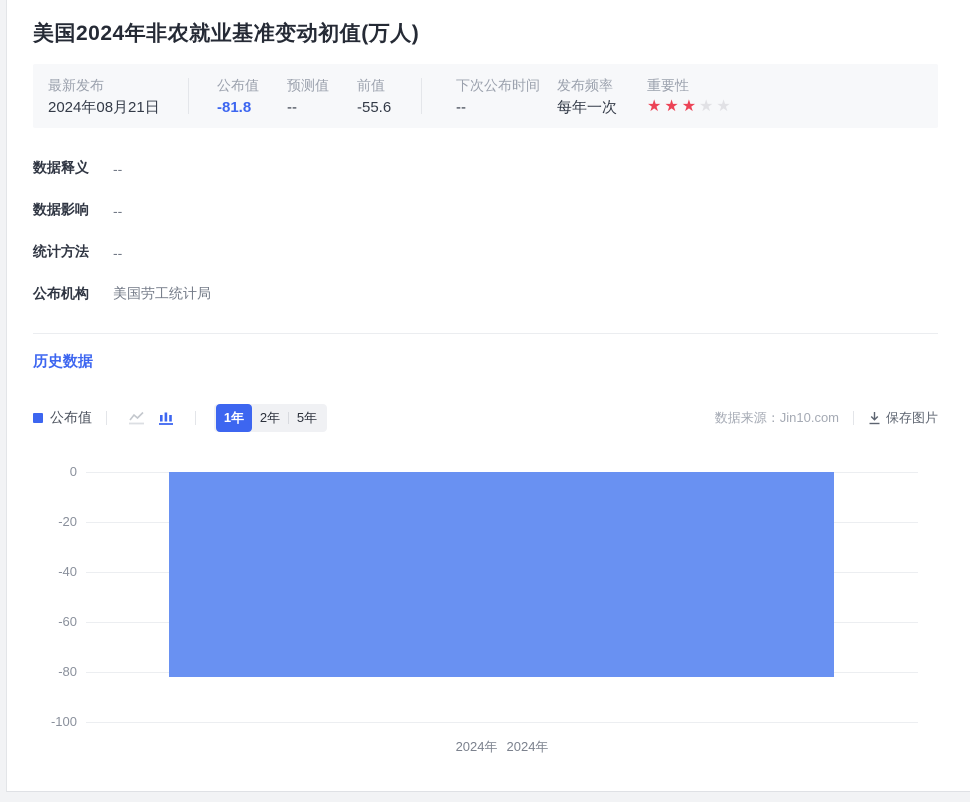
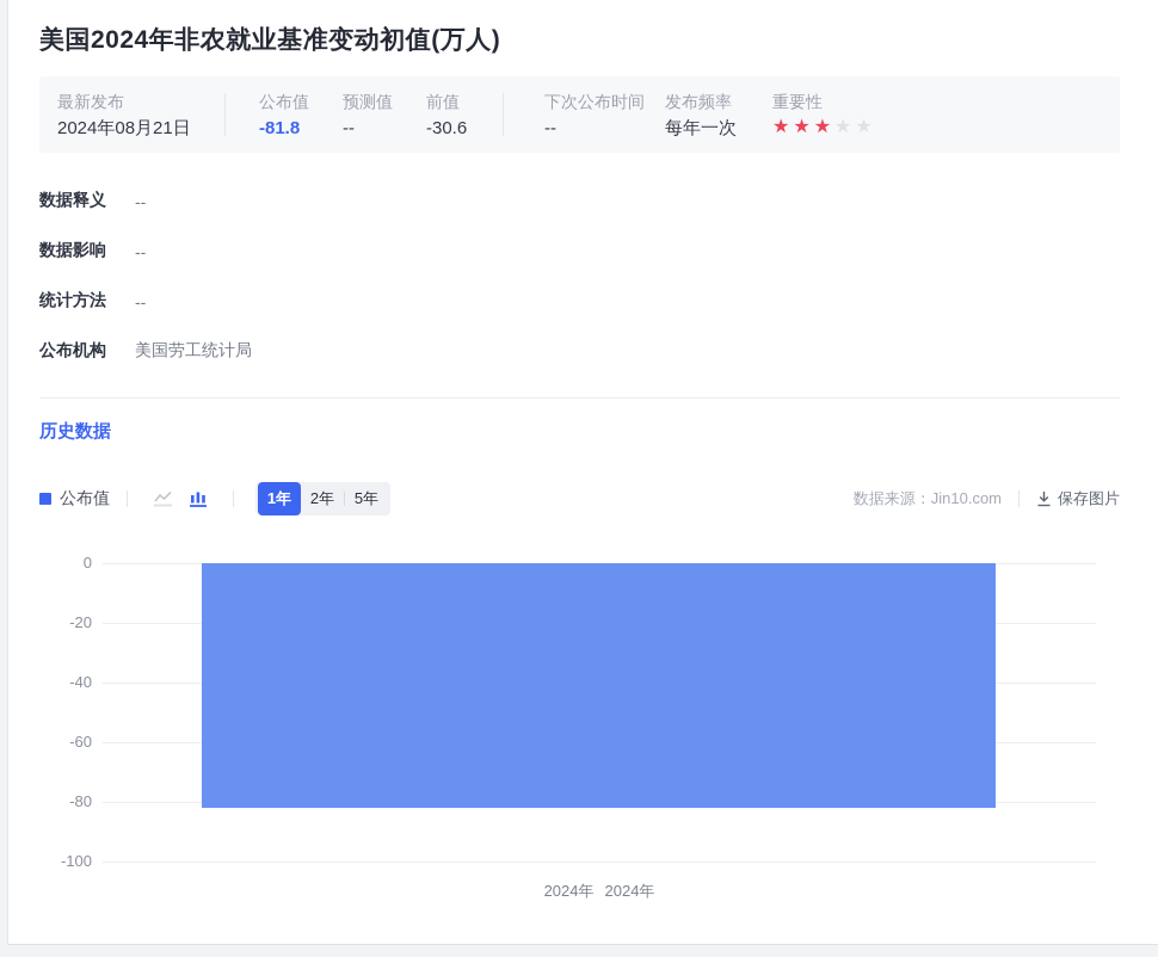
  美国2024年非农就业基准变动初值(万人)
  最新发布
  2024年08月21日
  公布值
  -81.8
  预测值
  --
  前值
- -55.6
+ -30.6
  下次公布时间
  --
  发布频率
  每年一次
  重要性
  数据释义
  --
  数据影响
  --
  统计方法
  --
  公布机构
  美国劳工统计局
  历史数据
  公布值
  1年
  2年
  5年
  数据来源：Jin10.com
  保存图片
  0
  -20
  -40
  -60
  -80
  -100
  2024年
  2024年
